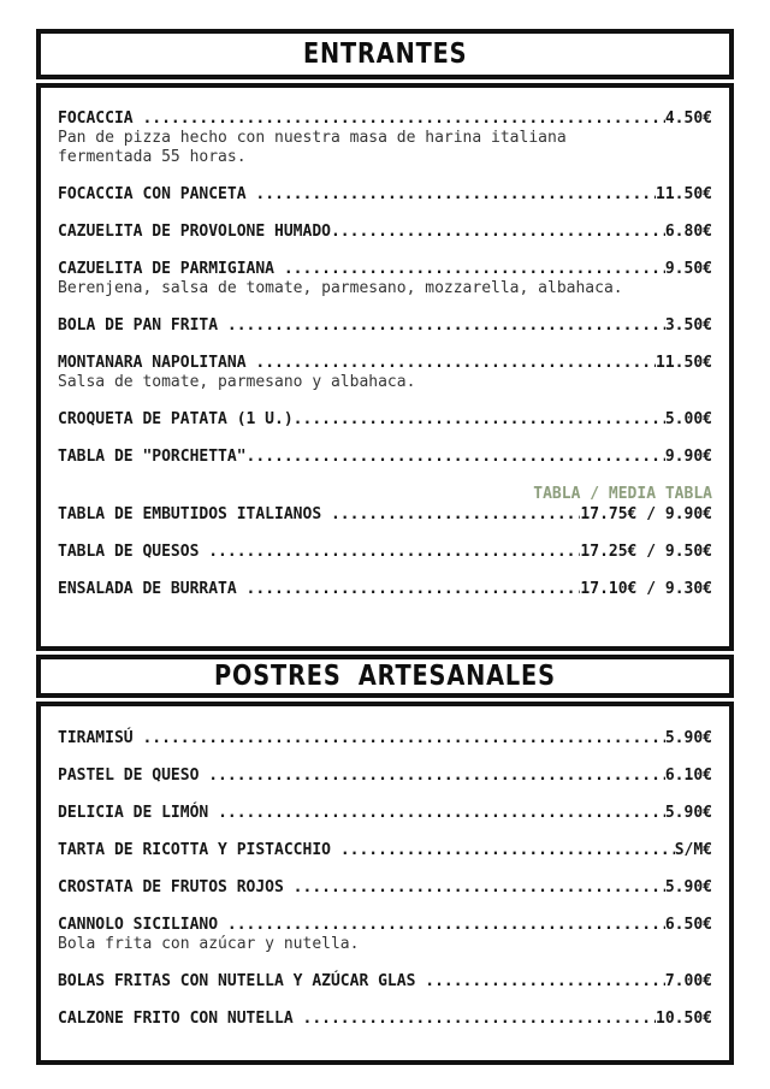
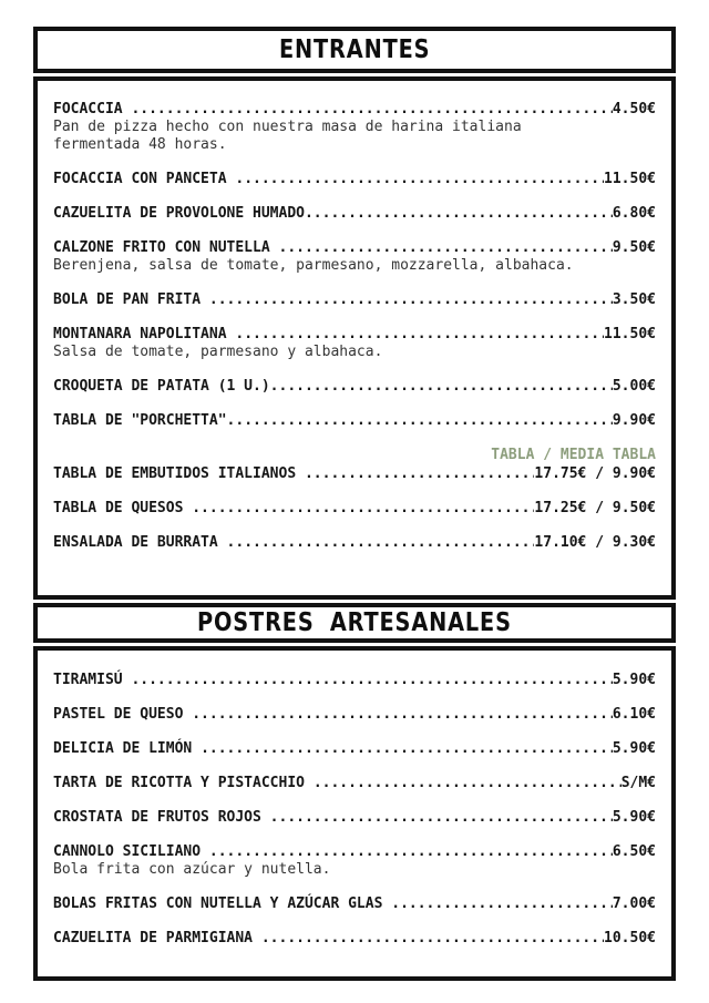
  ENTRANTES
  FOCACCIA
  4.50€
  Pan de pizza hecho con nuestra masa de harina italiana
- fermentada 55 horas.
+ fermentada 48 horas.
  FOCACCIA CON PANCETA
  11.50€
  CAZUELITA DE PROVOLONE HUMADO
  6.80€
- CAZUELITA DE PARMIGIANA
+ CALZONE FRITO CON NUTELLA
  9.50€
  Berenjena, salsa de tomate, parmesano, mozzarella, albahaca.
  BOLA DE PAN FRITA
  3.50€
  MONTANARA NAPOLITANA
  11.50€
  Salsa de tomate, parmesano y albahaca.
  CROQUETA DE PATATA (1 U.)
  5.00€
  TABLA DE "PORCHETTA"
  9.90€
  TABLA / MEDIA TABLA
  TABLA DE EMBUTIDOS ITALIANOS
  17.75€ / 9.90€
  TABLA DE QUESOS
  17.25€ / 9.50€
  ENSALADA DE BURRATA
  17.10€ / 9.30€
  POSTRES ARTESANALES
  TIRAMISÚ
  5.90€
  PASTEL DE QUESO
  6.10€
  DELICIA DE LIMÓN
  5.90€
  TARTA DE RICOTTA Y PISTACCHIO
  S/M€
  CROSTATA DE FRUTOS ROJOS
  5.90€
  CANNOLO SICILIANO
  6.50€
  Bola frita con azúcar y nutella.
  BOLAS FRITAS CON NUTELLA Y AZÚCAR GLAS
  7.00€
- CALZONE FRITO CON NUTELLA
+ CAZUELITA DE PARMIGIANA
  10.50€
